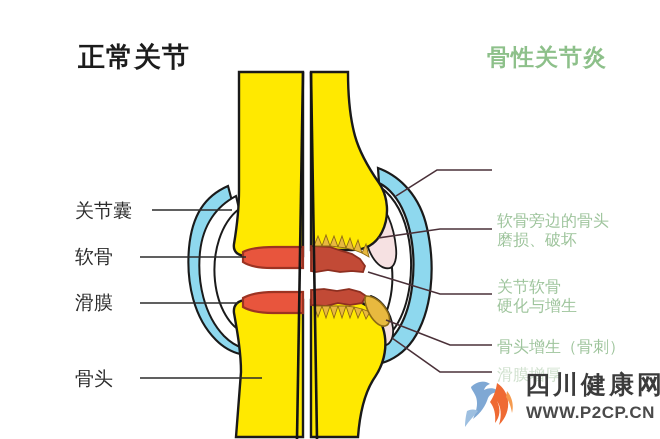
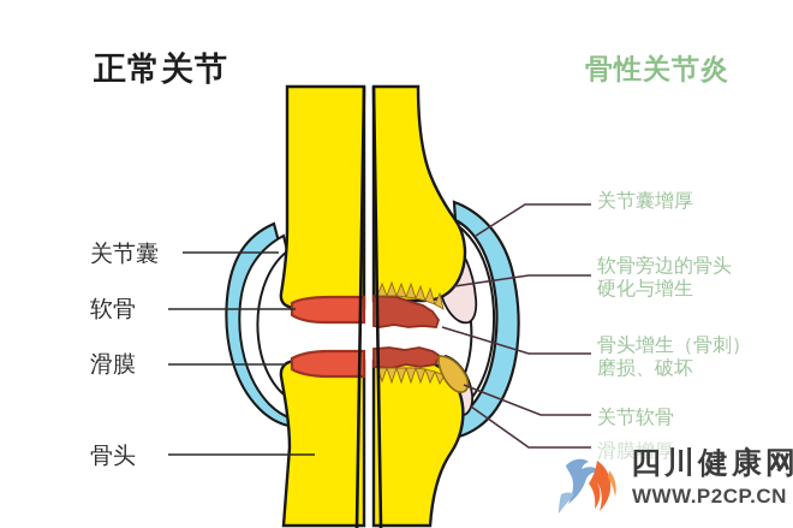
  正常关节
  骨性关节炎
  关节囊
  软骨
  滑膜
  骨头
+ 关节囊增厚
  软骨旁边的骨头
- 磨损、破坏
+ 硬化与增生
- 关节软骨
+ 骨头增生（骨刺）
- 硬化与增生
+ 磨损、破坏
- 骨头增生（骨刺）
+ 关节软骨
  滑膜增厚
  四川健康网
  WWW.P2CP.CN
